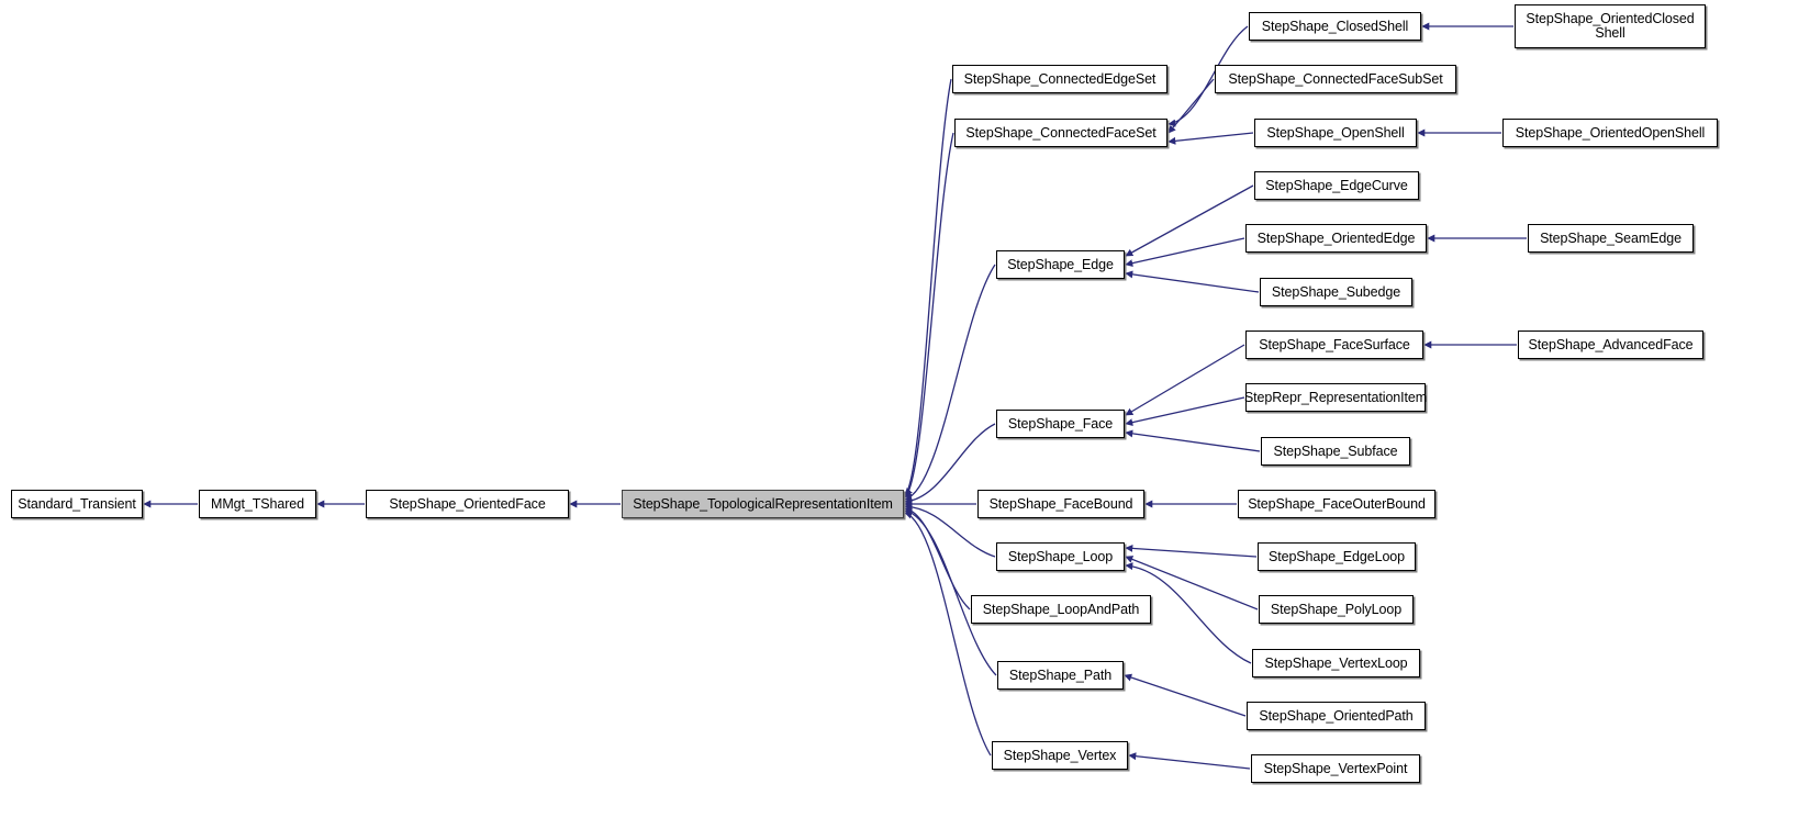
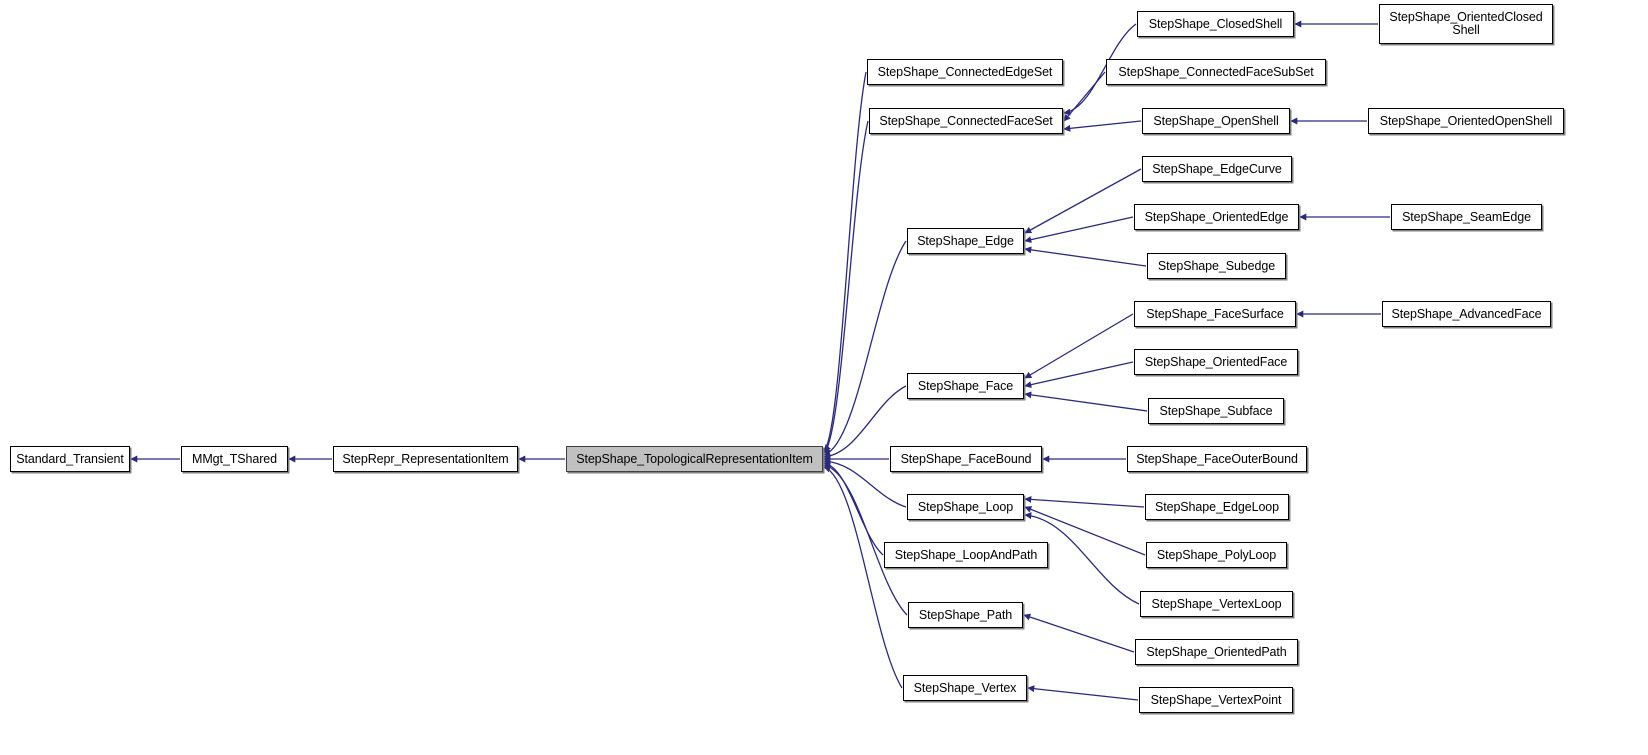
  Standard_Transient
  MMgt_TShared
- StepShape_OrientedFace
+ StepRepr_RepresentationItem
  StepShape_TopologicalRepresentationItem
  StepShape_ConnectedEdgeSet
  StepShape_ConnectedFaceSet
  StepShape_ClosedShell
  StepShape_ConnectedFaceSubSet
  StepShape_OpenShell
  StepShape_OrientedClosed
  Shell
  StepShape_OrientedOpenShell
  StepShape_Edge
  StepShape_EdgeCurve
  StepShape_OrientedEdge
  StepShape_Subedge
  StepShape_SeamEdge
  StepShape_Face
  StepShape_FaceSurface
- StepRepr_RepresentationItem
+ StepShape_OrientedFace
  StepShape_Subface
  StepShape_AdvancedFace
  StepShape_FaceBound
  StepShape_FaceOuterBound
  StepShape_Loop
  StepShape_EdgeLoop
  StepShape_PolyLoop
  StepShape_VertexLoop
  StepShape_LoopAndPath
  StepShape_Path
  StepShape_OrientedPath
  StepShape_Vertex
  StepShape_VertexPoint
